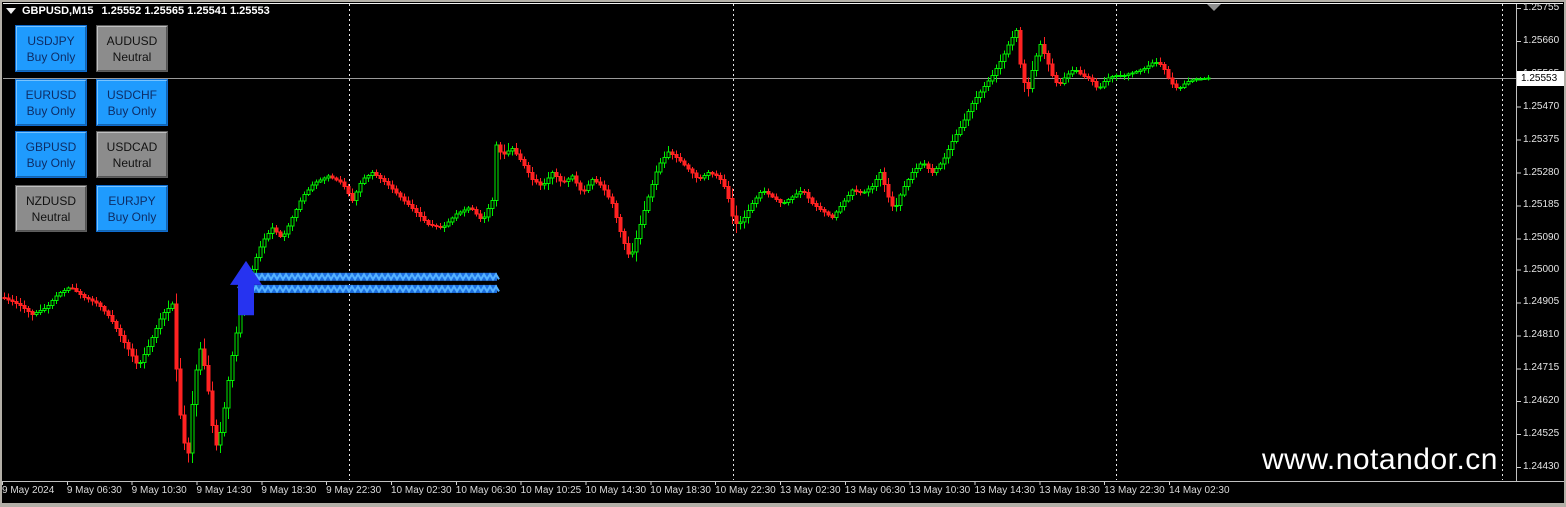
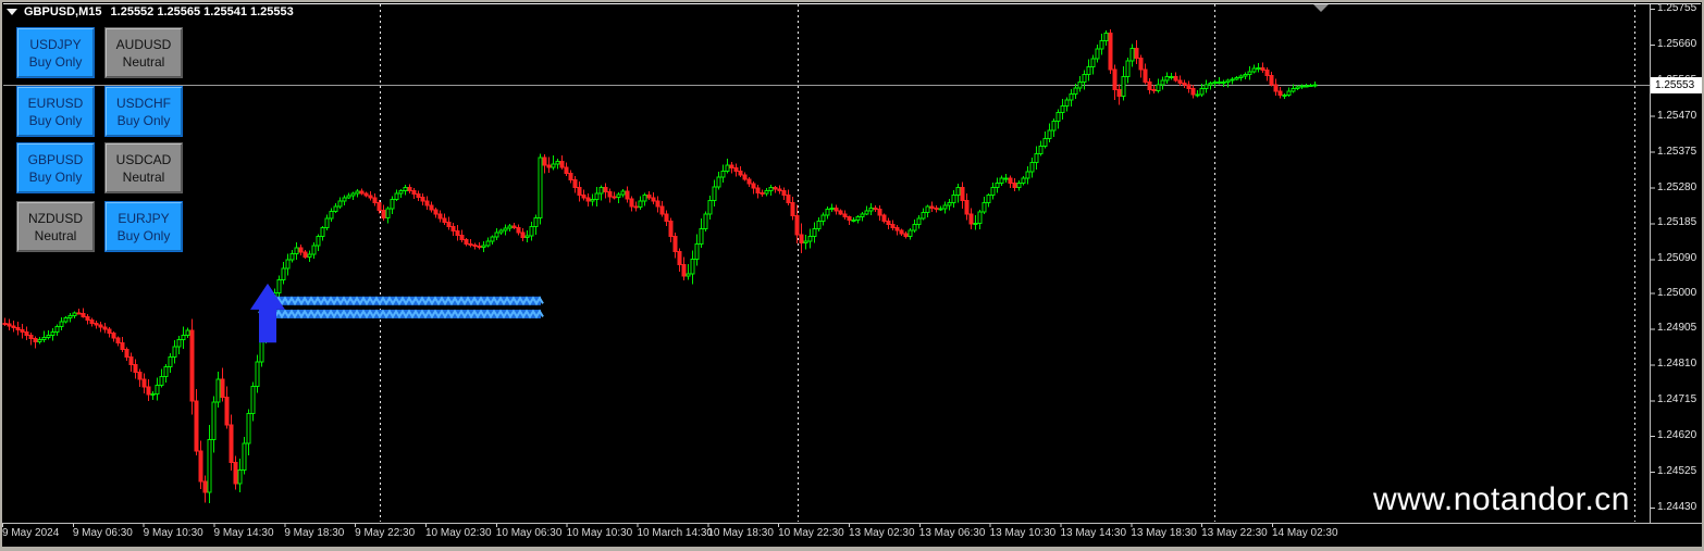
  GBPUSD,M15
  1.25552 1.25565 1.25541 1.25553
  USDJPY
  Buy Only
  AUDUSD
  Neutral
  EURUSD
  Buy Only
  USDCHF
  Buy Only
  GBPUSD
  Buy Only
  USDCAD
  Neutral
  NZDUSD
  Neutral
  EURJPY
  Buy Only
  1.25755
  1.25660
  1.25470
  1.25375
  1.25280
  1.25185
  1.25090
  1.25000
  1.24905
  1.24810
  1.24715
  1.24620
  1.24525
  1.24430
  9 May 2024
  9 May 06:30
  9 May 10:30
  9 May 14:30
  9 May 18:30
  9 May 22:30
  10 May 02:30
  10 May 06:30
- 10 May 10:25
+ 10 May 10:30
- 10 May 14:30
+ 10 March 14:30
  10 May 18:30
  10 May 22:30
  13 May 02:30
  13 May 06:30
  13 May 10:30
  13 May 14:30
  13 May 18:30
  13 May 22:30
  14 May 02:30
  1.25553
  www.notandor.cn
